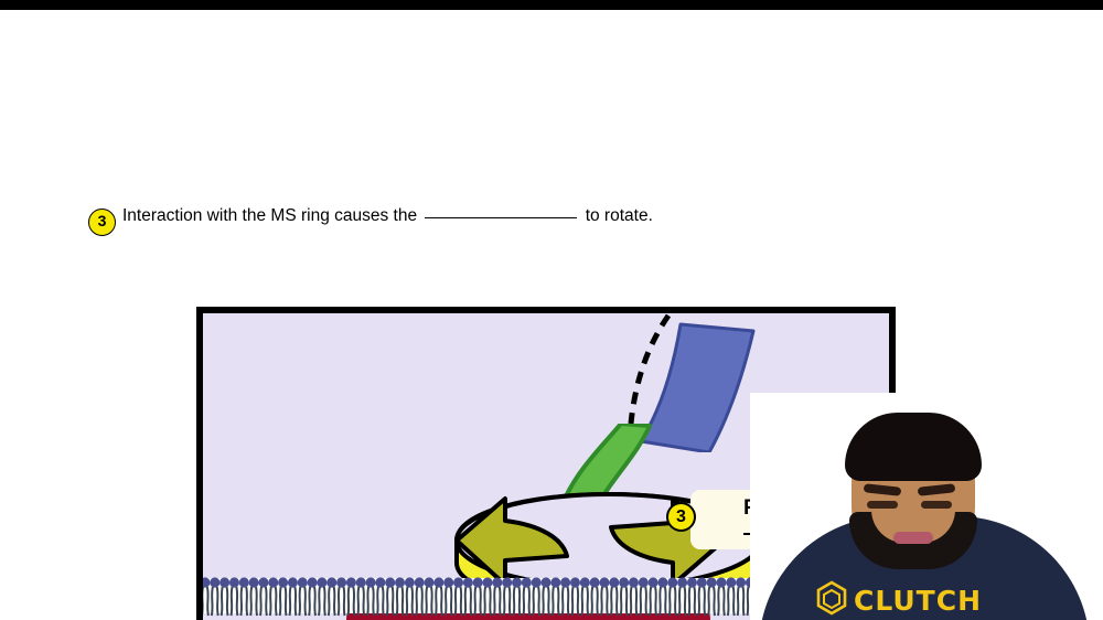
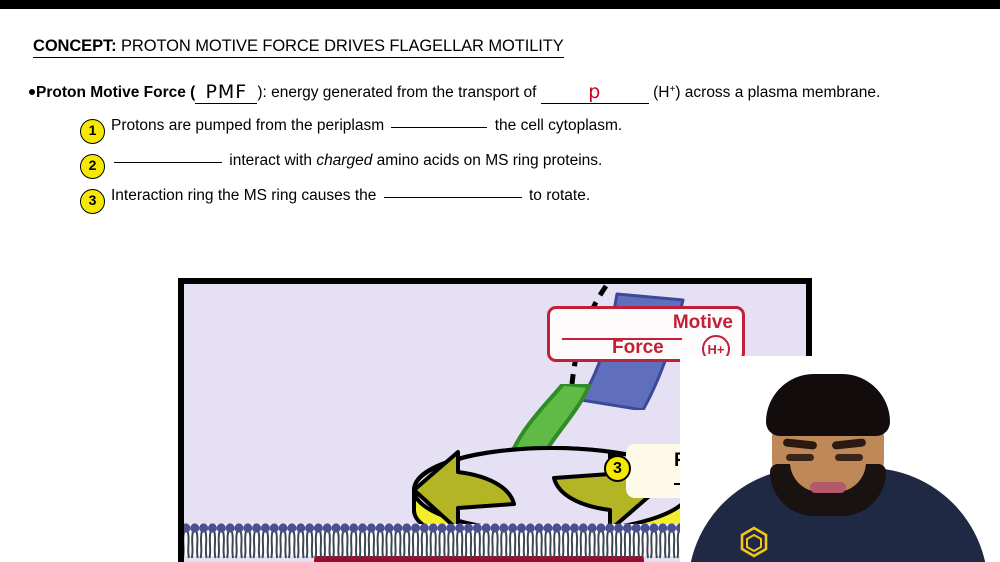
+ CONCEPT: PROTON MOTIVE FORCE DRIVES FLAGELLAR MOTILITY
+ Proton Motive Force ( PMF ): energy generated from the transport of p (H+) across a plasma membrane.
+ 1 Protons are pumped from the periplasm the cell cytoplasm.
+ 2 interact with charged amino acids on MS ring proteins.
- 3 Interaction with the MS ring causes the to rotate.
+ 3 Interaction ring the MS ring causes the to rotate.
+ Motive
+ Force
+ H+
  3
- CLUTCH
